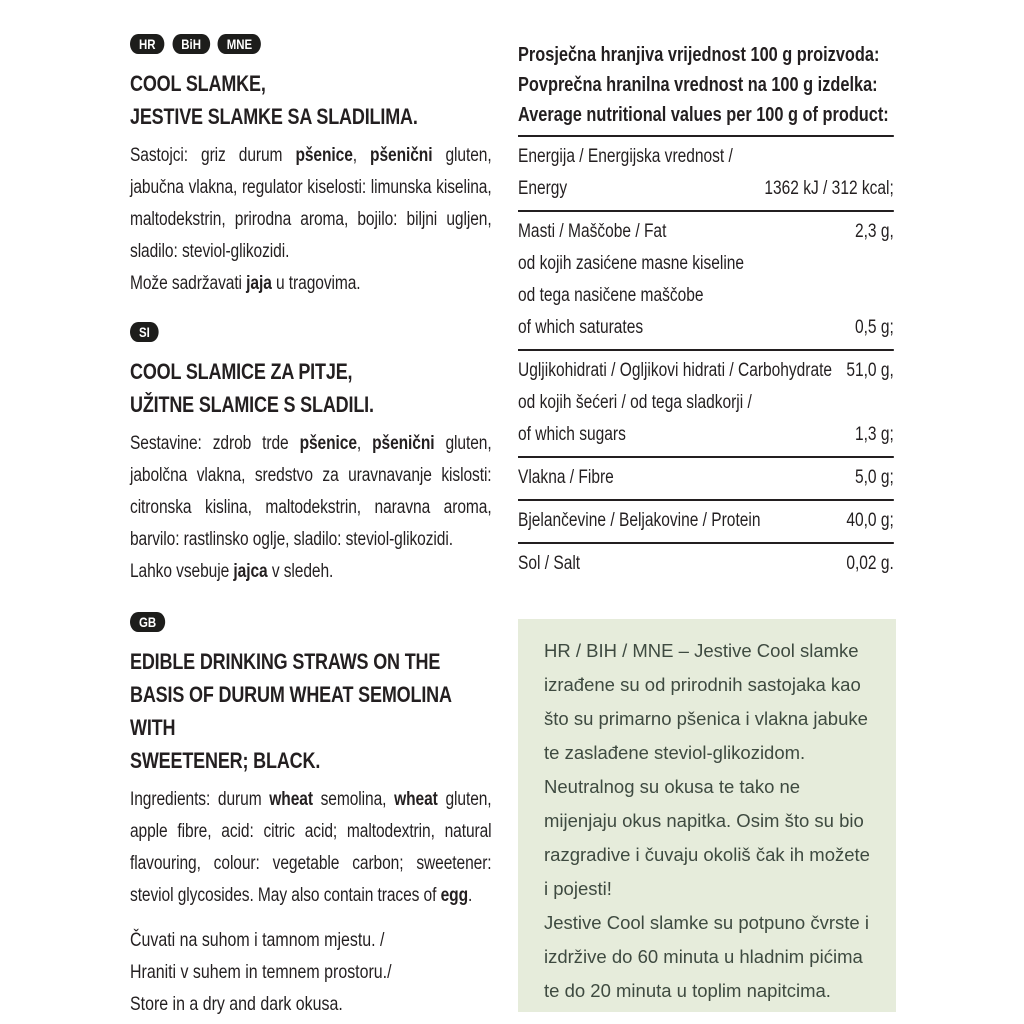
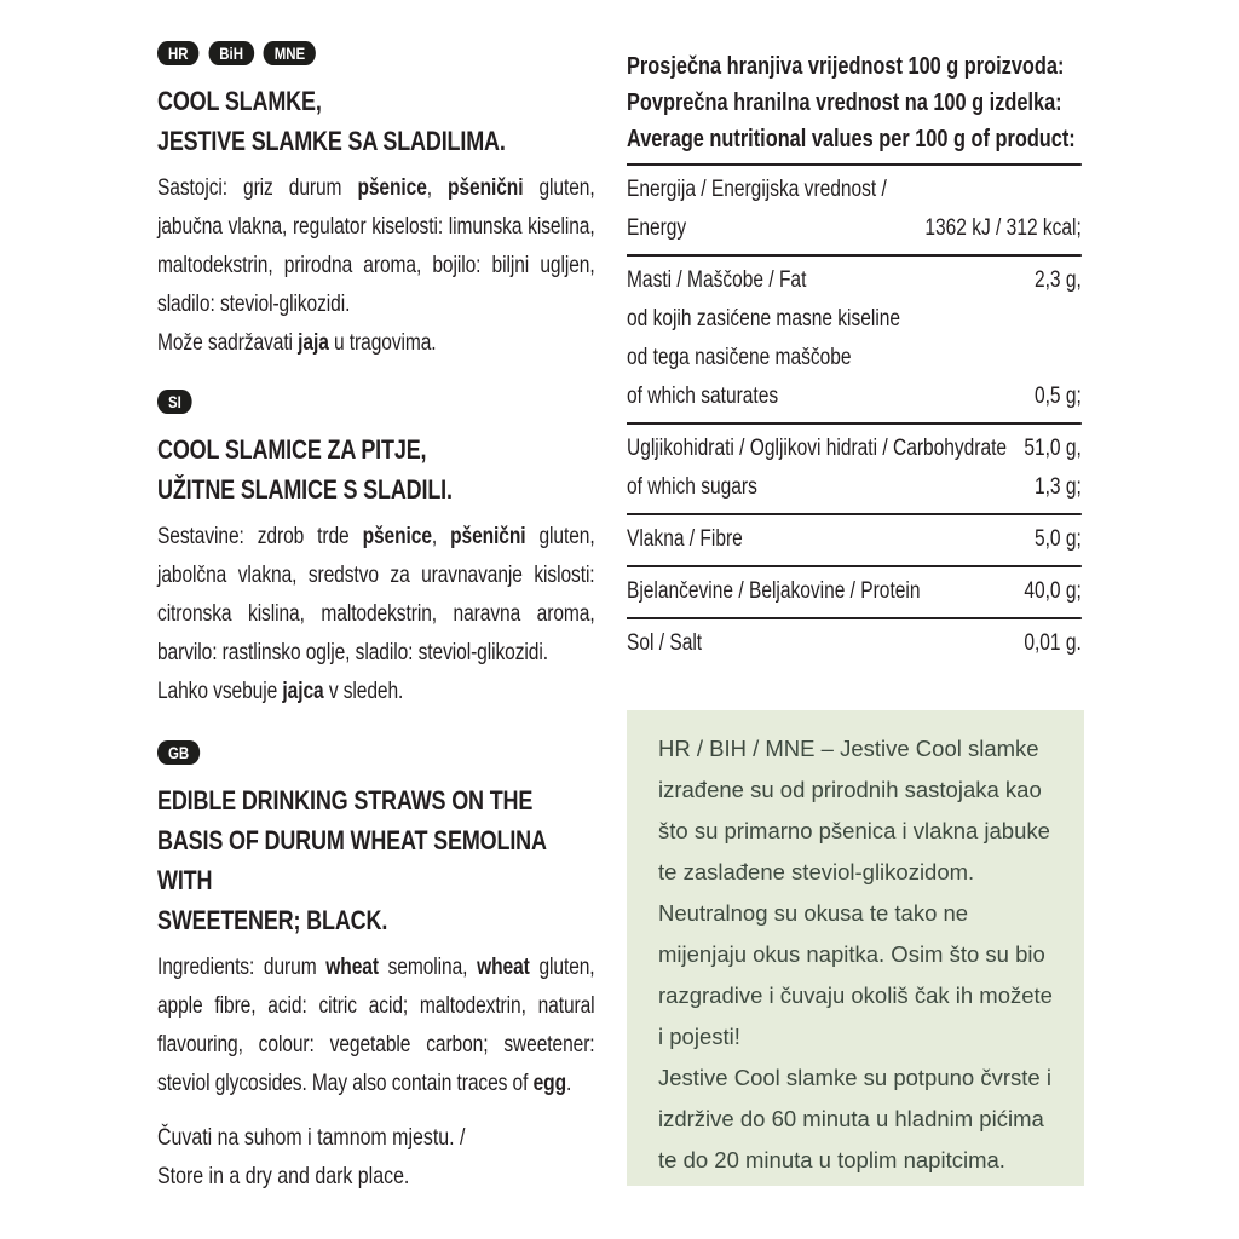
  HR BiH MNE
  COOL SLAMKE,
  JESTIVE SLAMKE SA SLADILIMA.
  Sastojci: griz durum pšenice, pšenični gluten, jabučna vlakna, regulator kiselosti: limunska kiselina, maltodekstrin, prirodna aroma, bojilo: biljni ugljen, sladilo: steviol-glikozidi.
  Može sadržavati jaja u tragovima.
  SI
  COOL SLAMICE ZA PITJE,
  UŽITNE SLAMICE S SLADILI.
  Sestavine: zdrob trde pšenice, pšenični gluten, jabolčna vlakna, sredstvo za uravnavanje kislosti: citronska kislina, maltodekstrin, naravna aroma, barvilo: rastlinsko oglje, sladilo: steviol-glikozidi.
  Lahko vsebuje jajca v sledeh.
  GB
  EDIBLE DRINKING STRAWS ON THE
  BASIS OF DURUM WHEAT SEMOLINA WITH
  SWEETENER; BLACK.
  Ingredients: durum wheat semolina, wheat gluten, apple fibre, acid: citric acid; maltodextrin, natural flavouring, colour: vegetable carbon; sweetener: steviol glycosides. May also contain traces of egg.
  Čuvati na suhom i tamnom mjestu. /
- Hraniti v suhem in temnem prostoru./
- Store in a dry and dark okusa.
+ Store in a dry and dark place.
  Prosječna hranjiva vrijednost 100 g proizvoda:
  Povprečna hranilna vrednost na 100 g izdelka:
  Average nutritional values per 100 g of product:
  Energija / Energijska vrednost /
  Energy
  1362 kJ / 312 kcal;
  Masti / Maščobe / Fat
  2,3 g,
  od kojih zasićene masne kiseline
  od tega nasičene maščobe
  of which saturates
  0,5 g;
  Ugljikohidrati / Ogljikovi hidrati / Carbohydrate
  51,0 g,
- od kojih šećeri / od tega sladkorji /
  of which sugars
  1,3 g;
  Vlakna / Fibre
  5,0 g;
  Bjelančevine / Beljakovine / Protein
  40,0 g;
  Sol / Salt
- 0,02 g.
+ 0,01 g.
  HR / BIH / MNE – Jestive Cool slamke izrađene su od prirodnih sastojaka kao što su primarno pšenica i vlakna jabuke te zaslađene steviol-glikozidom. Neutralnog su okusa te tako ne mijenjaju okus napitka. Osim što su bio razgradive i čuvaju okoliš čak ih možete i pojesti!
  Jestive Cool slamke su potpuno čvrste i izdržive do 60 minuta u hladnim pićima te do 20 minuta u toplim napitcima.
